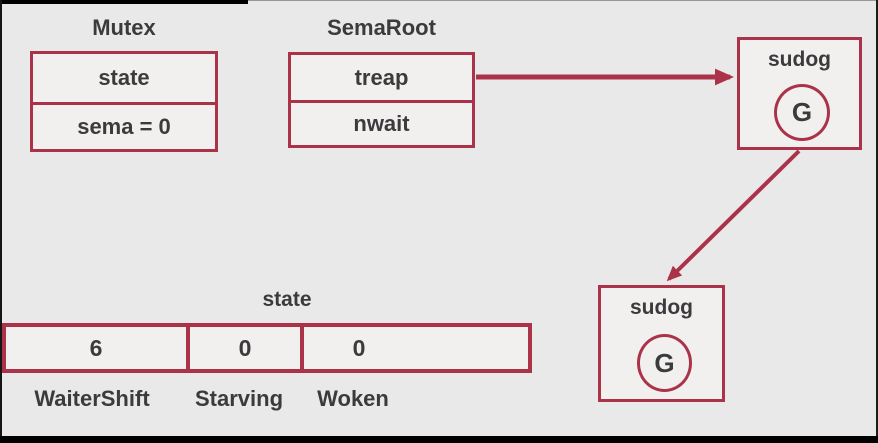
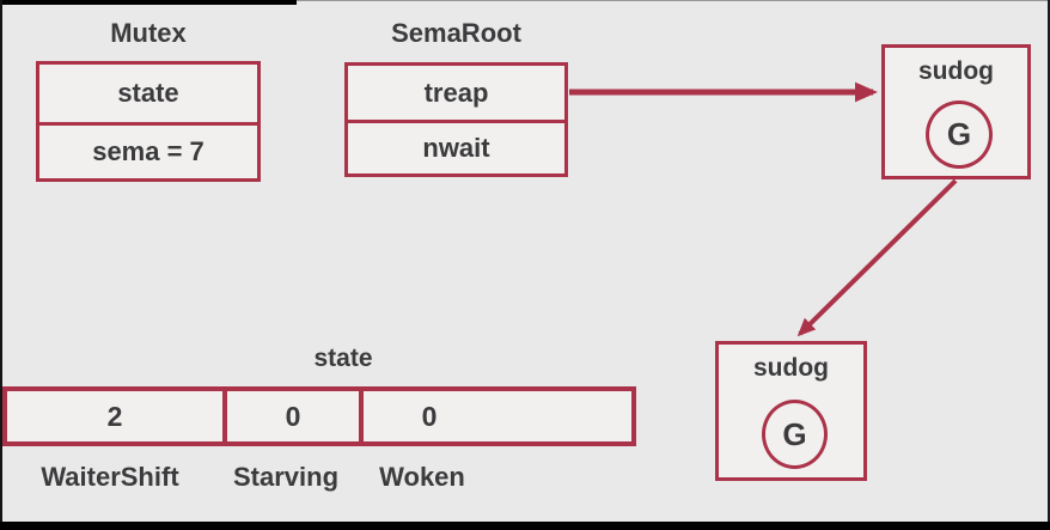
  Mutex
  state
- sema = 0
+ sema = 7
  SemaRoot
  treap
  nwait
  sudog
  G
  sudog
  G
  state
- 6
+ 2
  0
  0
  WaiterShift
  Starving
  Woken
